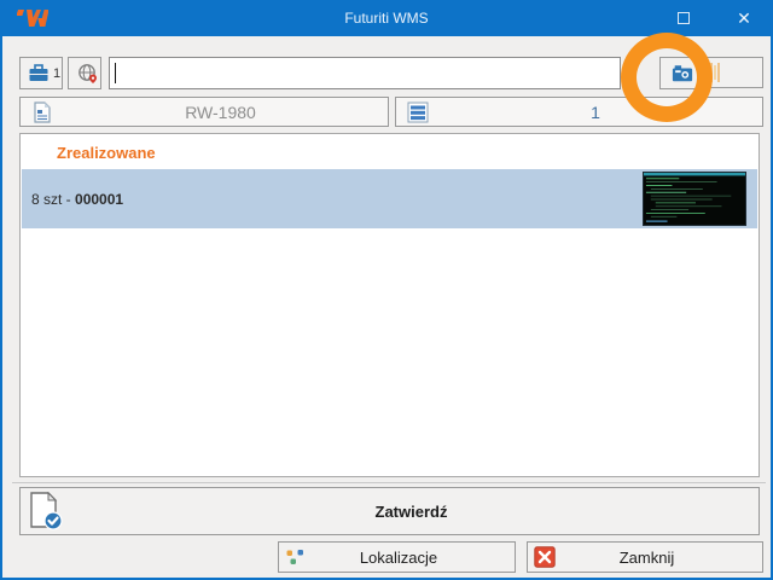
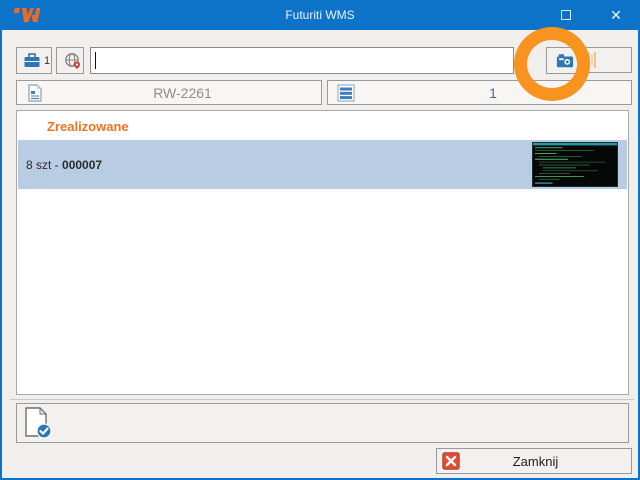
  Futuriti WMS
  ✕
  1
- RW-1980
+ RW-2261
  1
  Zrealizowane
- 8 szt - 000001
+ 8 szt - 000007
- Zatwierdź
- Lokalizacje
  Zamknij
